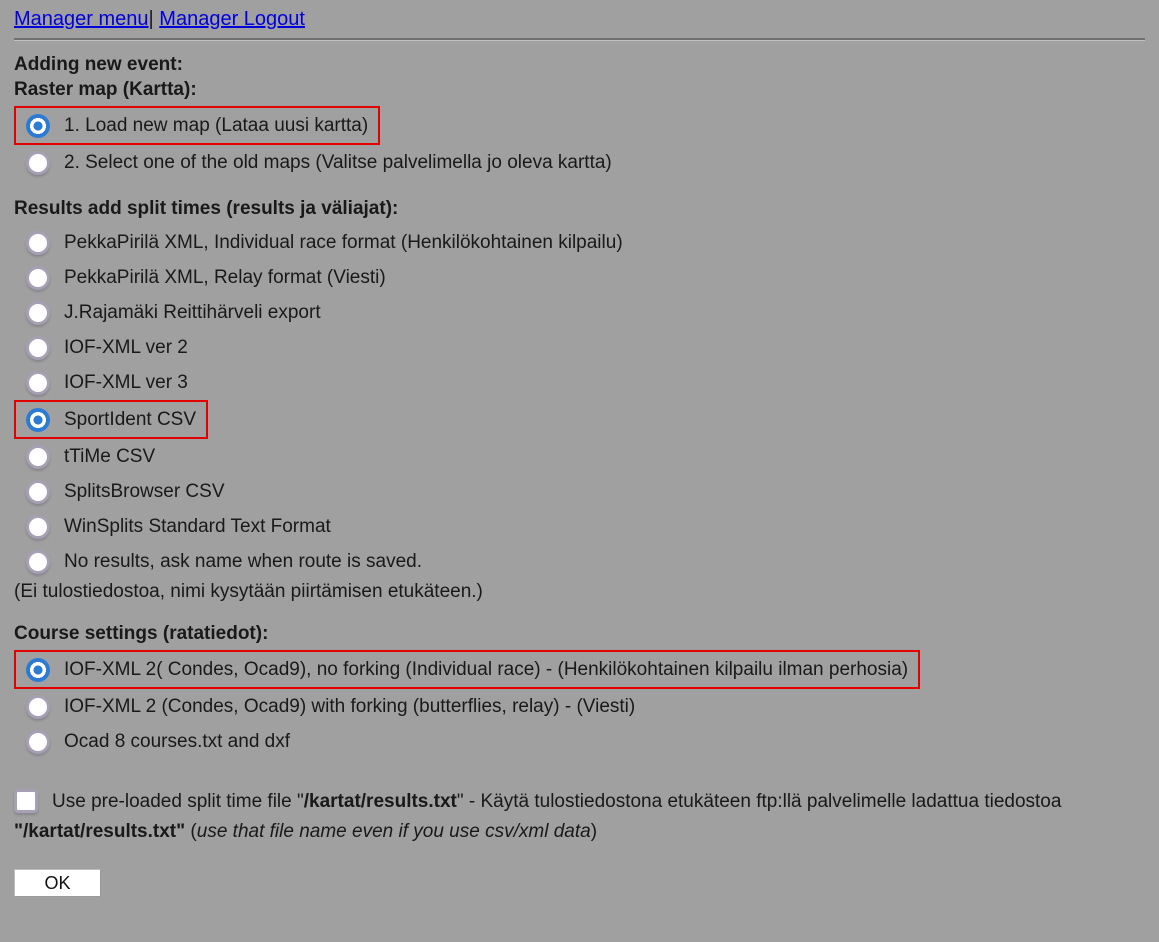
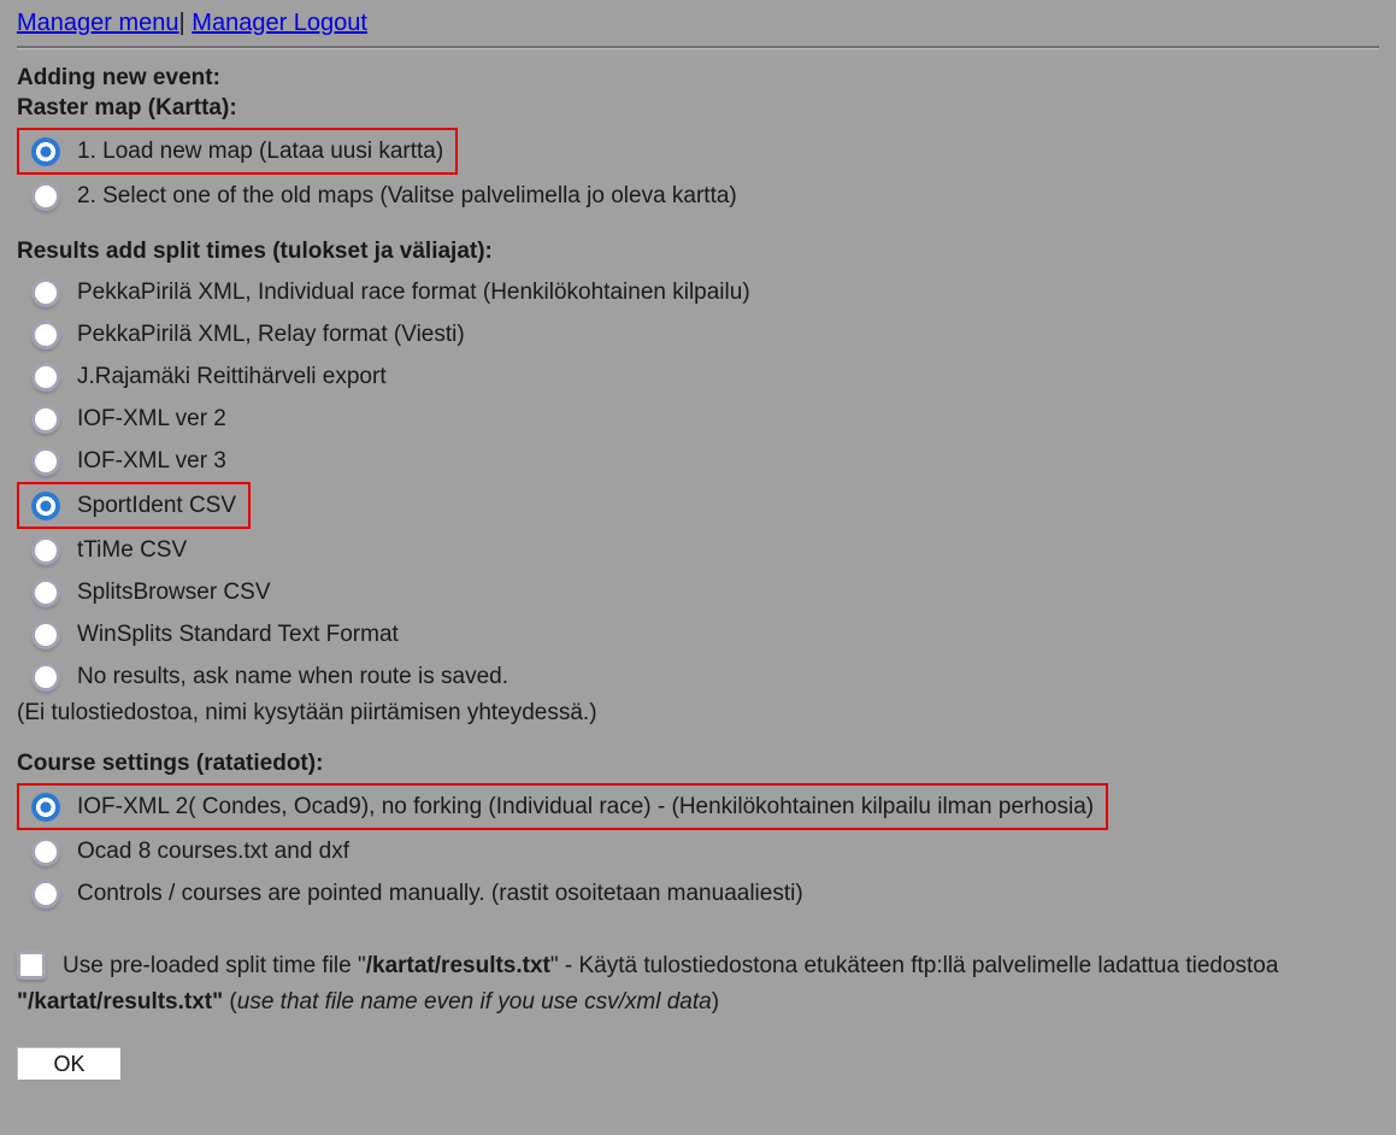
  Manager menu| Manager Logout
  Adding new event:
  Raster map (Kartta):
  1. Load new map (Lataa uusi kartta)
  2. Select one of the old maps (Valitse palvelimella jo oleva kartta)
- Results add split times (results ja väliajat):
+ Results add split times (tulokset ja väliajat):
  PekkaPirilä XML, Individual race format (Henkilökohtainen kilpailu)
  PekkaPirilä XML, Relay format (Viesti)
  J.Rajamäki Reittihärveli export
  IOF-XML ver 2
  IOF-XML ver 3
  SportIdent CSV
  tTiMe CSV
  SplitsBrowser CSV
  WinSplits Standard Text Format
  No results, ask name when route is saved.
- (Ei tulostiedostoa, nimi kysytään piirtämisen etukäteen.)
+ (Ei tulostiedostoa, nimi kysytään piirtämisen yhteydessä.)
  Course settings (ratatiedot):
  IOF-XML 2( Condes, Ocad9), no forking (Individual race) - (Henkilökohtainen kilpailu ilman perhosia)
- IOF-XML 2 (Condes, Ocad9) with forking (butterflies, relay) - (Viesti)
  Ocad 8 courses.txt and dxf
+ Controls / courses are pointed manually. (rastit osoitetaan manuaaliesti)
  Use pre-loaded split time file "/kartat/results.txt" - Käytä tulostiedostona etukäteen ftp:llä palvelimelle ladattua tiedostoa "/kartat/results.txt" (use that file name even if you use csv/xml data)
  OK
